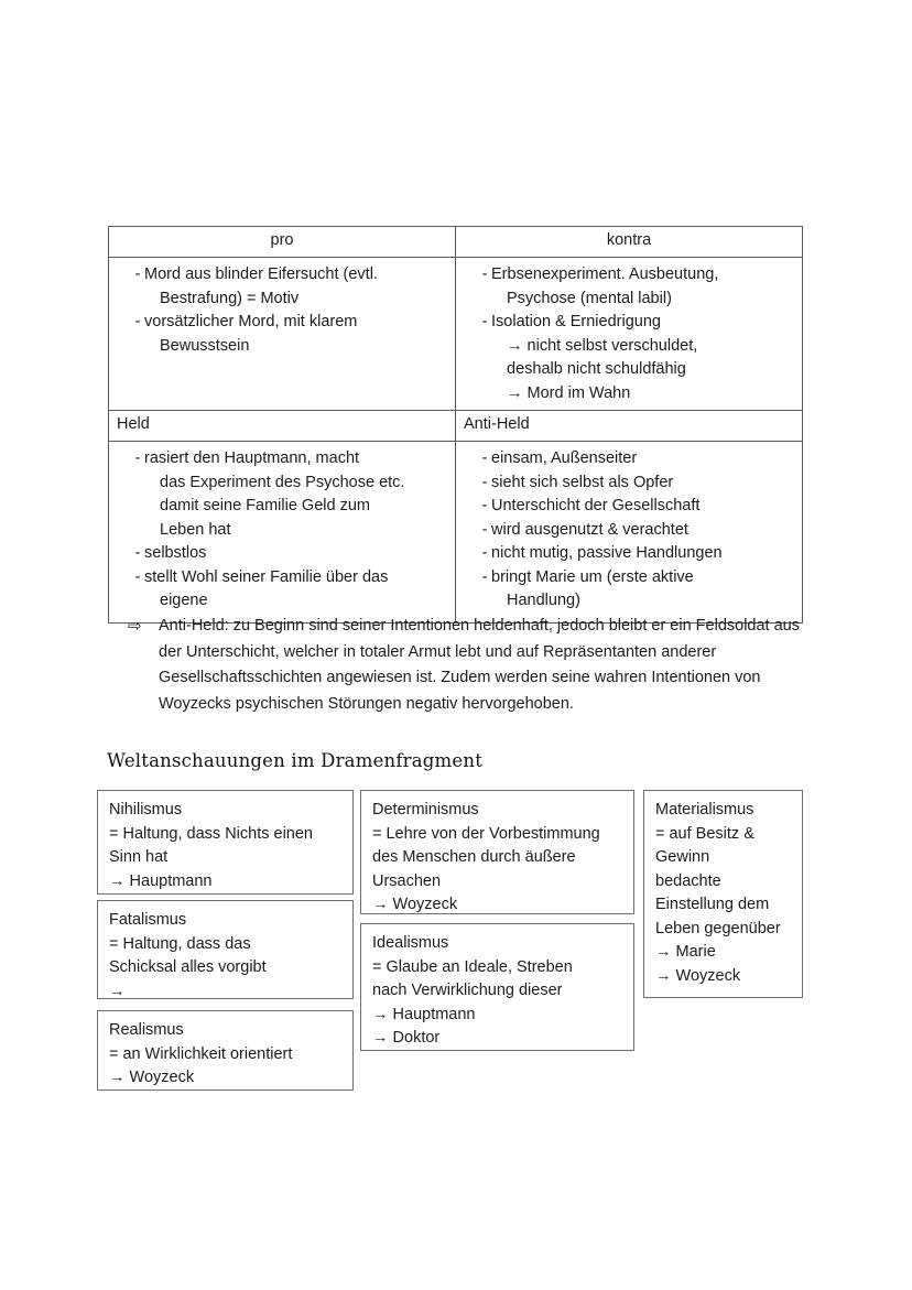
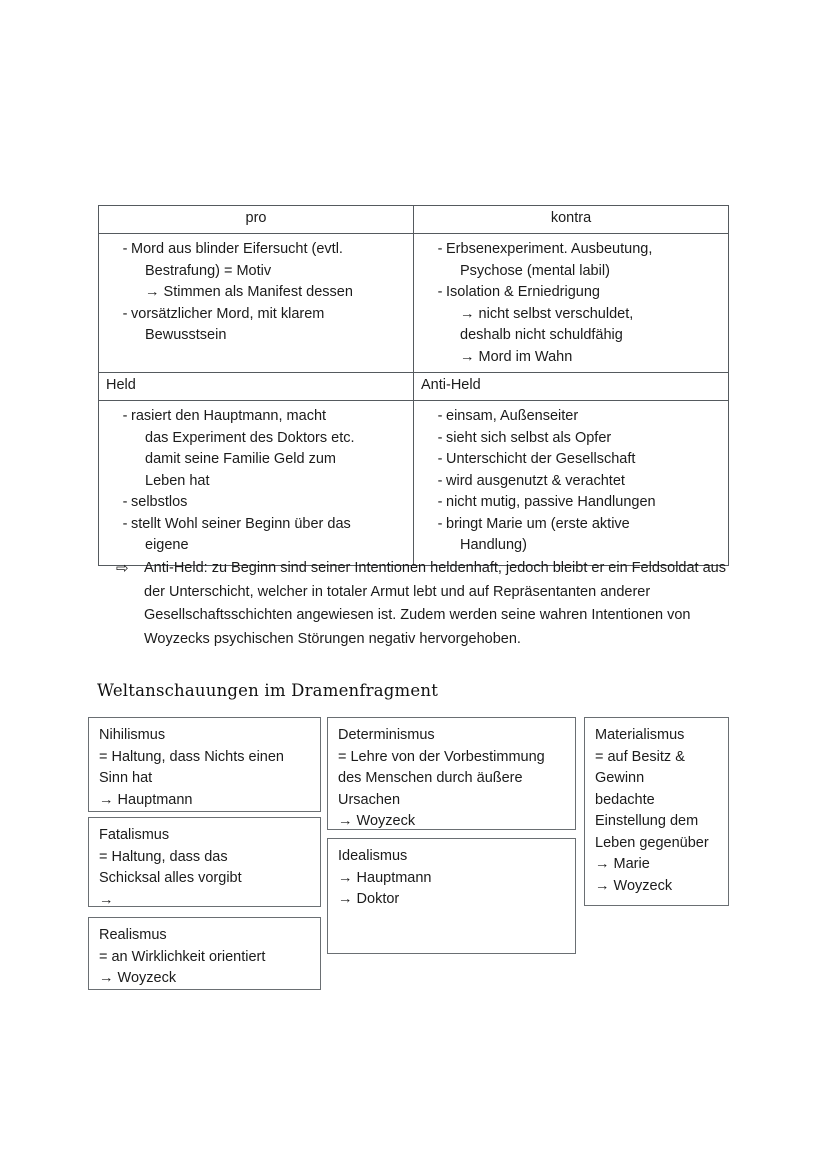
  pro
  kontra
  -
  Mord aus blinder Eifersucht (evtl.
  Bestrafung) = Motiv
+ → Stimmen als Manifest dessen
  -
  vorsätzlicher Mord, mit klarem
  Bewusstsein
  -
  Erbsenexperiment. Ausbeutung,
  Psychose (mental labil)
  -
  Isolation & Erniedrigung
  → nicht selbst verschuldet,
  deshalb nicht schuldfähig
  → Mord im Wahn
  Held
  Anti-Held
  -
  rasiert den Hauptmann, macht
- das Experiment des Psychose etc.
+ das Experiment des Doktors etc.
  damit seine Familie Geld zum
  Leben hat
  -
  selbstlos
  -
- stellt Wohl seiner Familie über das
+ stellt Wohl seiner Beginn über das
  eigene
  -
  einsam, Außenseiter
  -
  sieht sich selbst als Opfer
  -
  Unterschicht der Gesellschaft
  -
  wird ausgenutzt & verachtet
  -
  nicht mutig, passive Handlungen
  -
  bringt Marie um (erste aktive
  Handlung)
  ⇨
  Anti-Held: zu Beginn sind seiner Intentionen heldenhaft, jedoch bleibt er ein Feldsoldat aus der Unterschicht, welcher in totaler Armut lebt und auf Repräsentanten anderer Gesellschaftsschichten angewiesen ist. Zudem werden seine wahren Intentionen von Woyzecks psychischen Störungen negativ hervorgehoben.
  Weltanschauungen im Dramenfragment
  Nihilismus
  = Haltung, dass Nichts einen
  Sinn hat
  → Hauptmann
  Fatalismus
  = Haltung, dass das
  Schicksal alles vorgibt
  →
  Realismus
  = an Wirklichkeit orientiert
  → Woyzeck
  Determinismus
  = Lehre von der Vorbestimmung
  des Menschen durch äußere
  Ursachen
  → Woyzeck
  Idealismus
- = Glaube an Ideale, Streben
- nach Verwirklichung dieser
  → Hauptmann
  → Doktor
  Materialismus
  = auf Besitz &
  Gewinn
  bedachte
  Einstellung dem
  Leben gegenüber
  → Marie
  → Woyzeck
